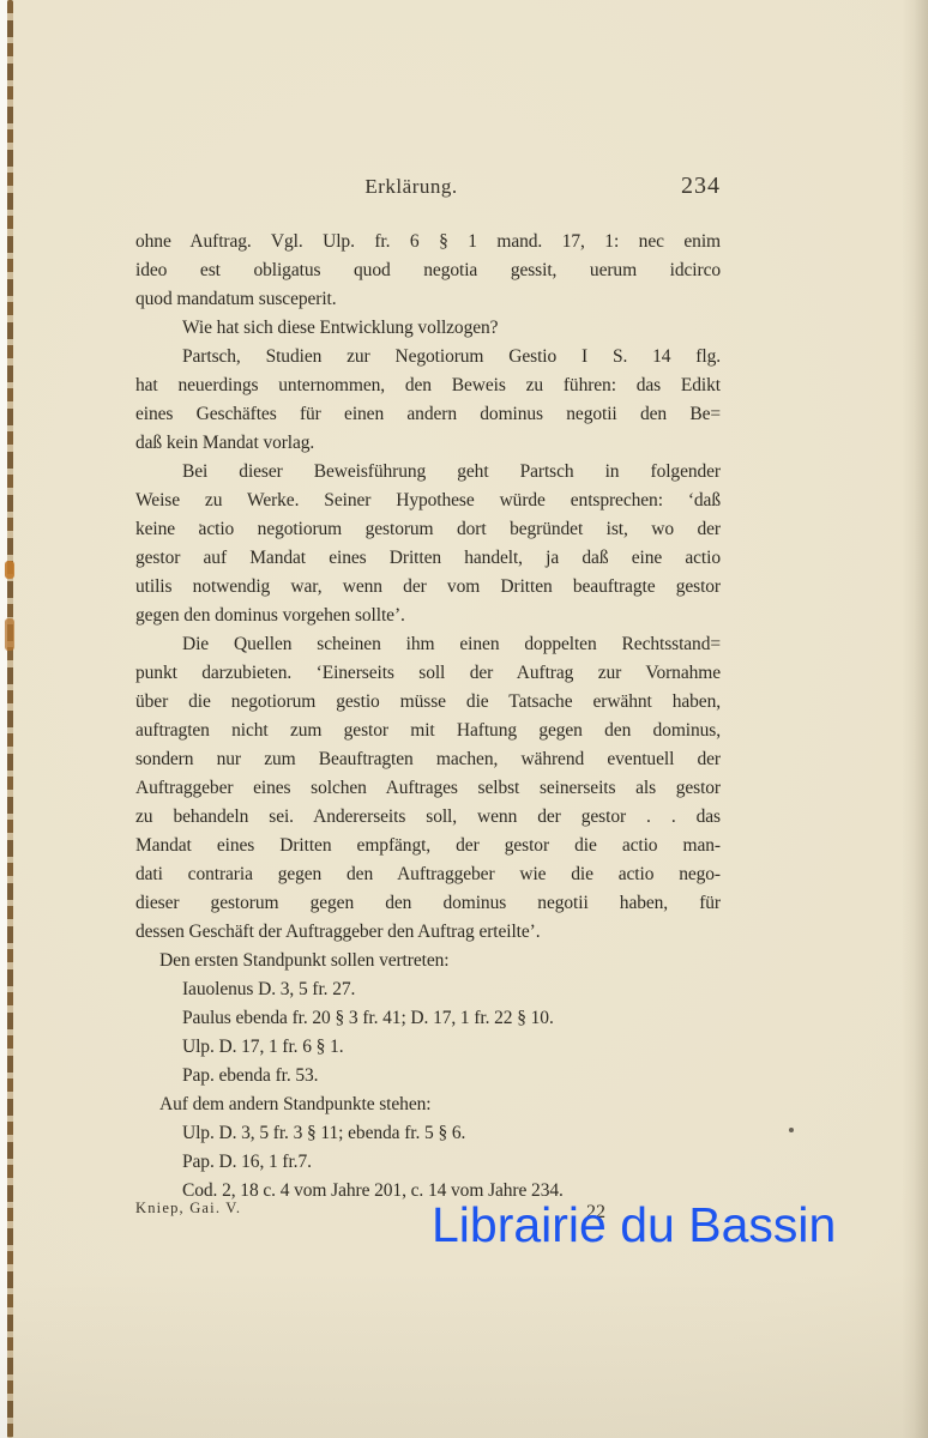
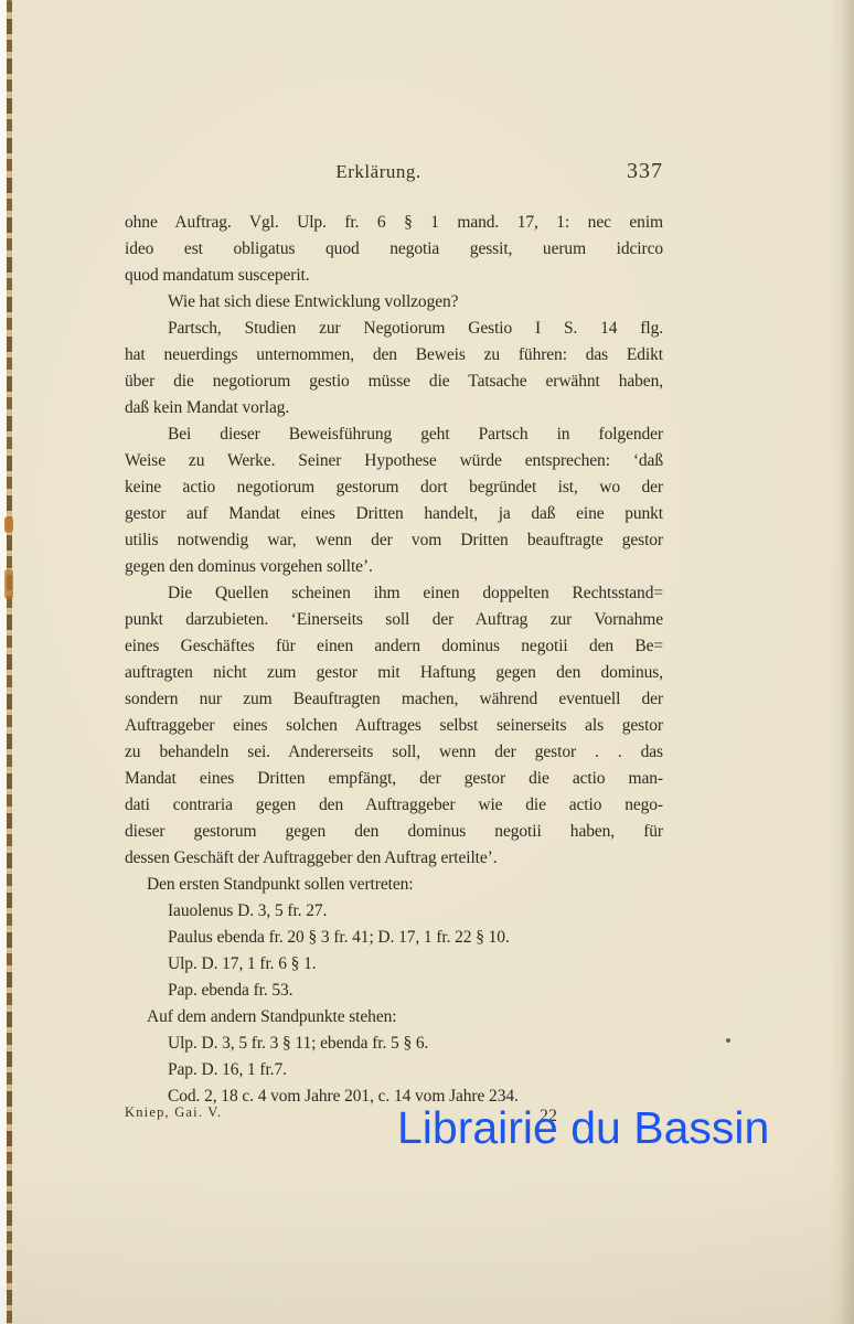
  Erklärung.
- 234
+ 337
  ohne Auftrag. Vgl. Ulp. fr. 6 § 1 mand. 17, 1: nec enim
  ideo est obligatus quod negotia gessit, uerum idcirco
  quod mandatum susceperit.
  Wie hat sich diese Entwicklung vollzogen?
  Partsch, Studien zur Negotiorum Gestio I S. 14 flg.
  hat neuerdings unternommen, den Beweis zu führen: das Edikt
- eines Geschäftes für einen andern dominus negotii den Be=
+ über die negotiorum gestio müsse die Tatsache erwähnt haben,
  daß kein Mandat vorlag.
  Bei dieser Beweisführung geht Partsch in folgender
  Weise zu Werke. Seiner Hypothese würde entsprechen: ‘daß
  keine actio negotiorum gestorum dort begründet ist, wo der
- gestor auf Mandat eines Dritten handelt, ja daß eine actio
+ gestor auf Mandat eines Dritten handelt, ja daß eine punkt
  utilis notwendig war, wenn der vom Dritten beauftragte gestor
  gegen den dominus vorgehen sollte’.
  Die Quellen scheinen ihm einen doppelten Rechtsstand=
  punkt darzubieten. ‘Einerseits soll der Auftrag zur Vornahme
- über die negotiorum gestio müsse die Tatsache erwähnt haben,
+ eines Geschäftes für einen andern dominus negotii den Be=
  auftragten nicht zum gestor mit Haftung gegen den dominus,
  sondern nur zum Beauftragten machen, während eventuell der
  Auftraggeber eines solchen Auftrages selbst seinerseits als gestor
  zu behandeln sei. Andererseits soll, wenn der gestor . . das
  Mandat eines Dritten empfängt, der gestor die actio man-
  dati contraria gegen den Auftraggeber wie die actio nego-
  dieser gestorum gegen den dominus negotii haben, für
  dessen Geschäft der Auftraggeber den Auftrag erteilte’.
  Den ersten Standpunkt sollen vertreten:
  Iauolenus D. 3, 5 fr. 27.
  Paulus ebenda fr. 20 § 3 fr. 41; D. 17, 1 fr. 22 § 10.
  Ulp. D. 17, 1 fr. 6 § 1.
  Pap. ebenda fr. 53.
  Auf dem andern Standpunkte stehen:
  Ulp. D. 3, 5 fr. 3 § 11; ebenda fr. 5 § 6.
  Pap. D. 16, 1 fr.7.
  Cod. 2, 18 c. 4 vom Jahre 201, c. 14 vom Jahre 234.
  Kniep, Gai. V.
  22
  Librairie du Bassin
